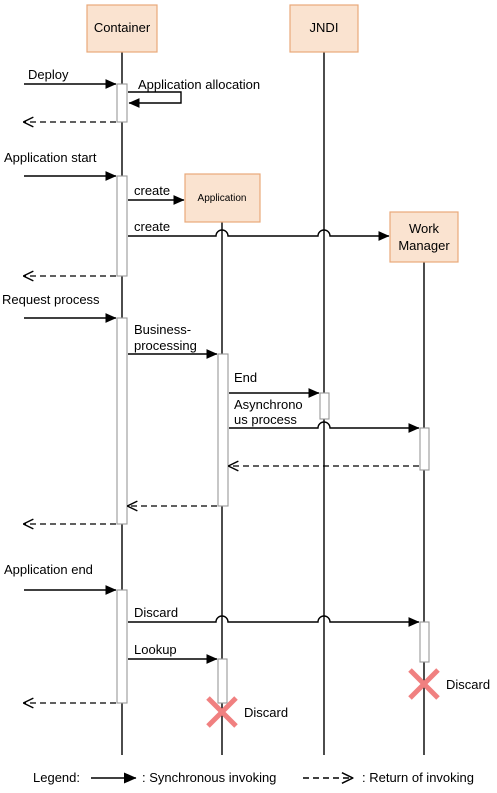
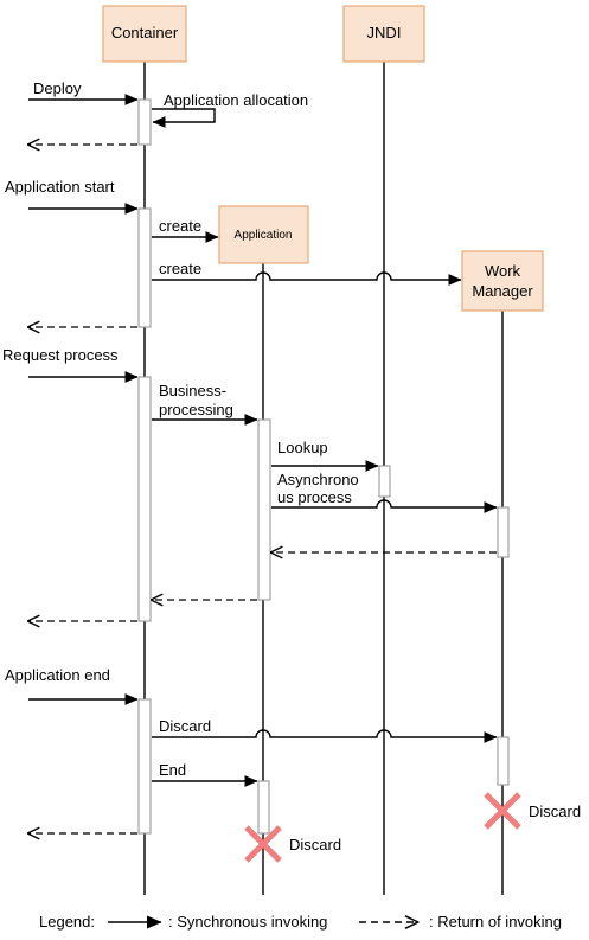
  Container
  Application
  JNDI
  Work
  Manager
  Deploy
  Application allocation
  Application start
  create
  create
  Request process
  Business-
  processing
- End
+ Lookup
  Asynchrono
  us process
  Application end
  Discard
- Lookup
+ End
  Discard
  Discard
  Legend:
  : Synchronous invoking
  : Return of invoking
